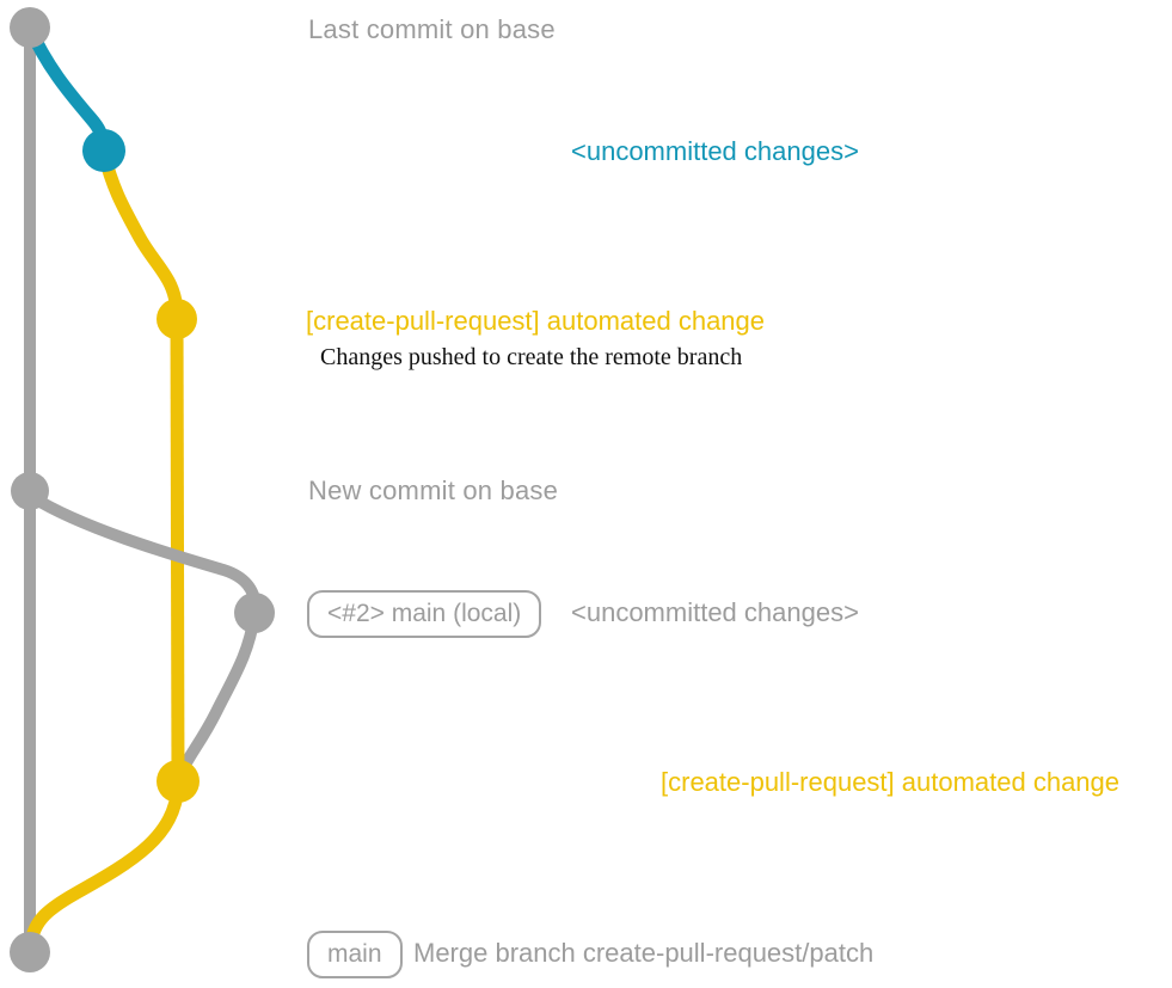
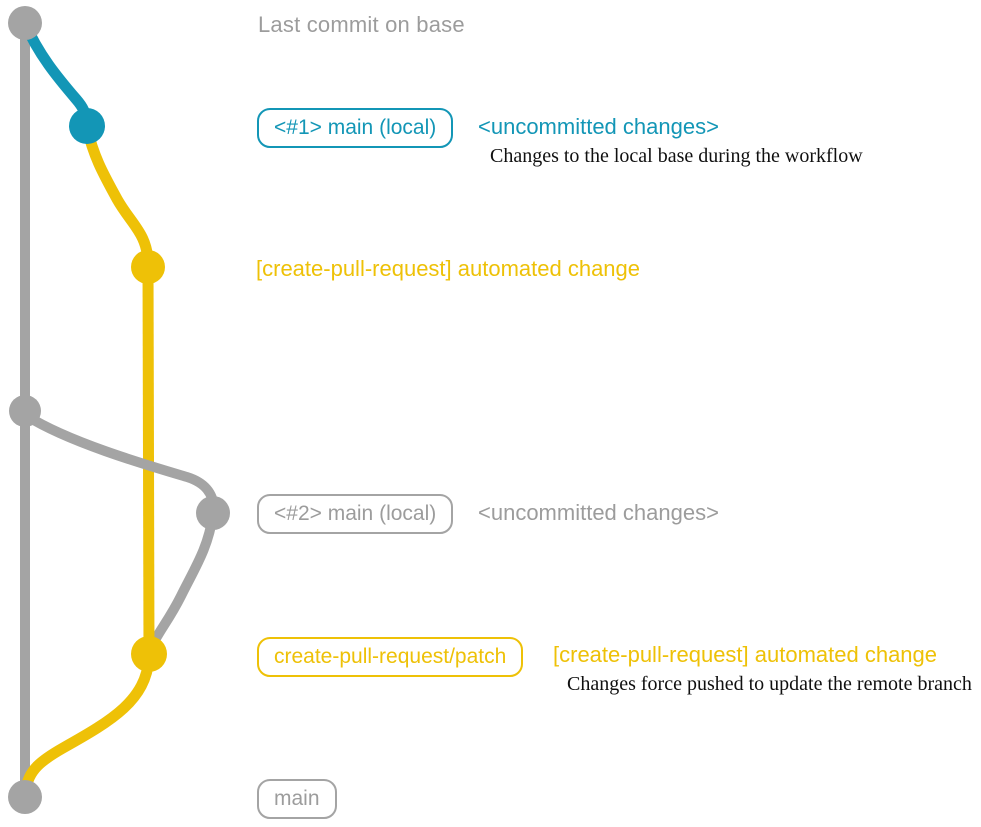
  Last commit on base
+ <#1> main (local)
  <uncommitted changes>
+ Changes to the local base during the workflow
  [create-pull-request] automated change
- Changes pushed to create the remote branch
- New commit on base
  <#2> main (local)
  <uncommitted changes>
+ create-pull-request/patch
  [create-pull-request] automated change
+ Changes force pushed to update the remote branch
  main
- Merge branch create-pull-request/patch
